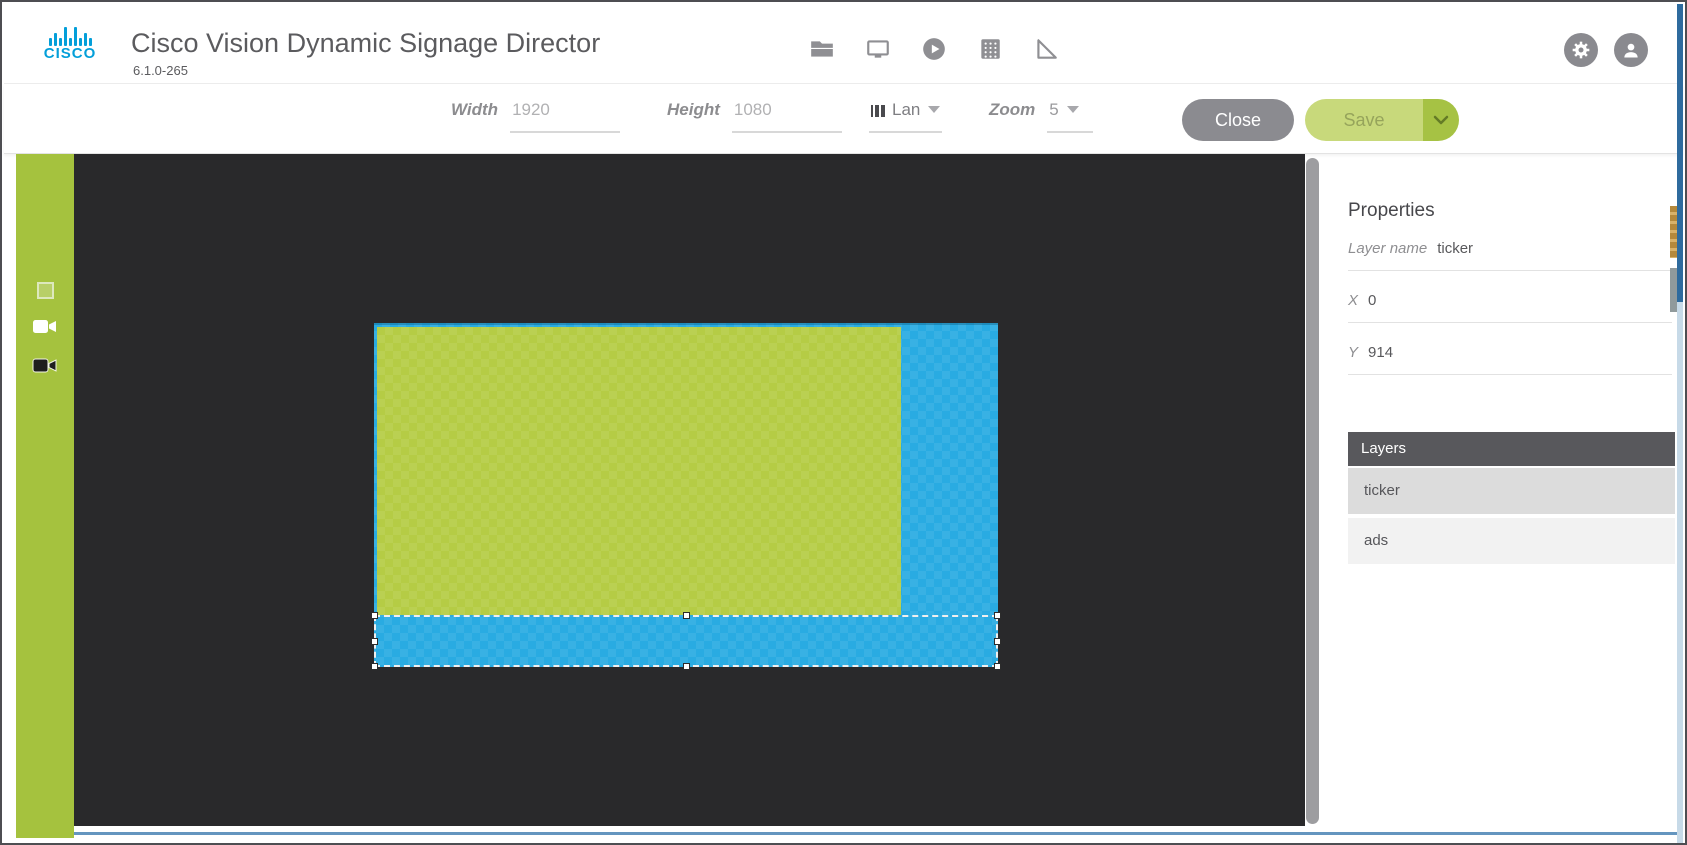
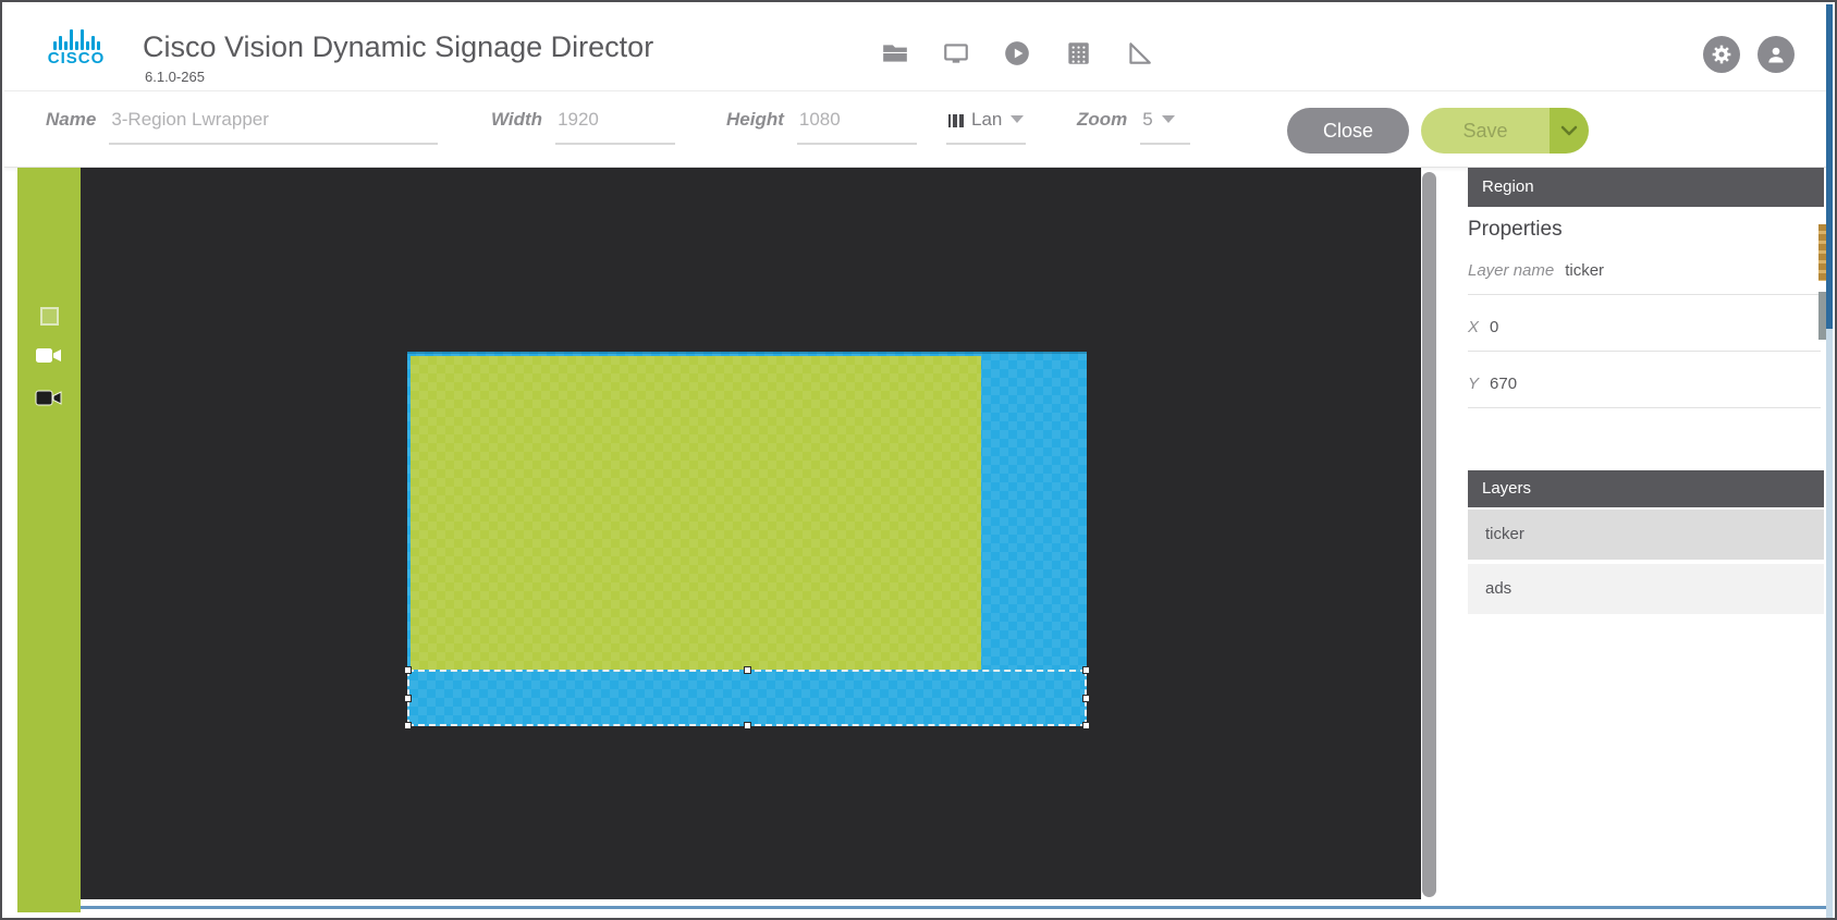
  CISCO
  Cisco Vision Dynamic Signage Director
  6.1.0-265
+ Name
+ 3-Region Lwrapper
  Width
  1920
  Height
  1080
  Lan
  Zoom
  5
  Close
  Save
+ Region
  Properties
  Layer name
  ticker
  X
  0
  Y
- 914
+ 670
  Layers
  ticker
  ads
